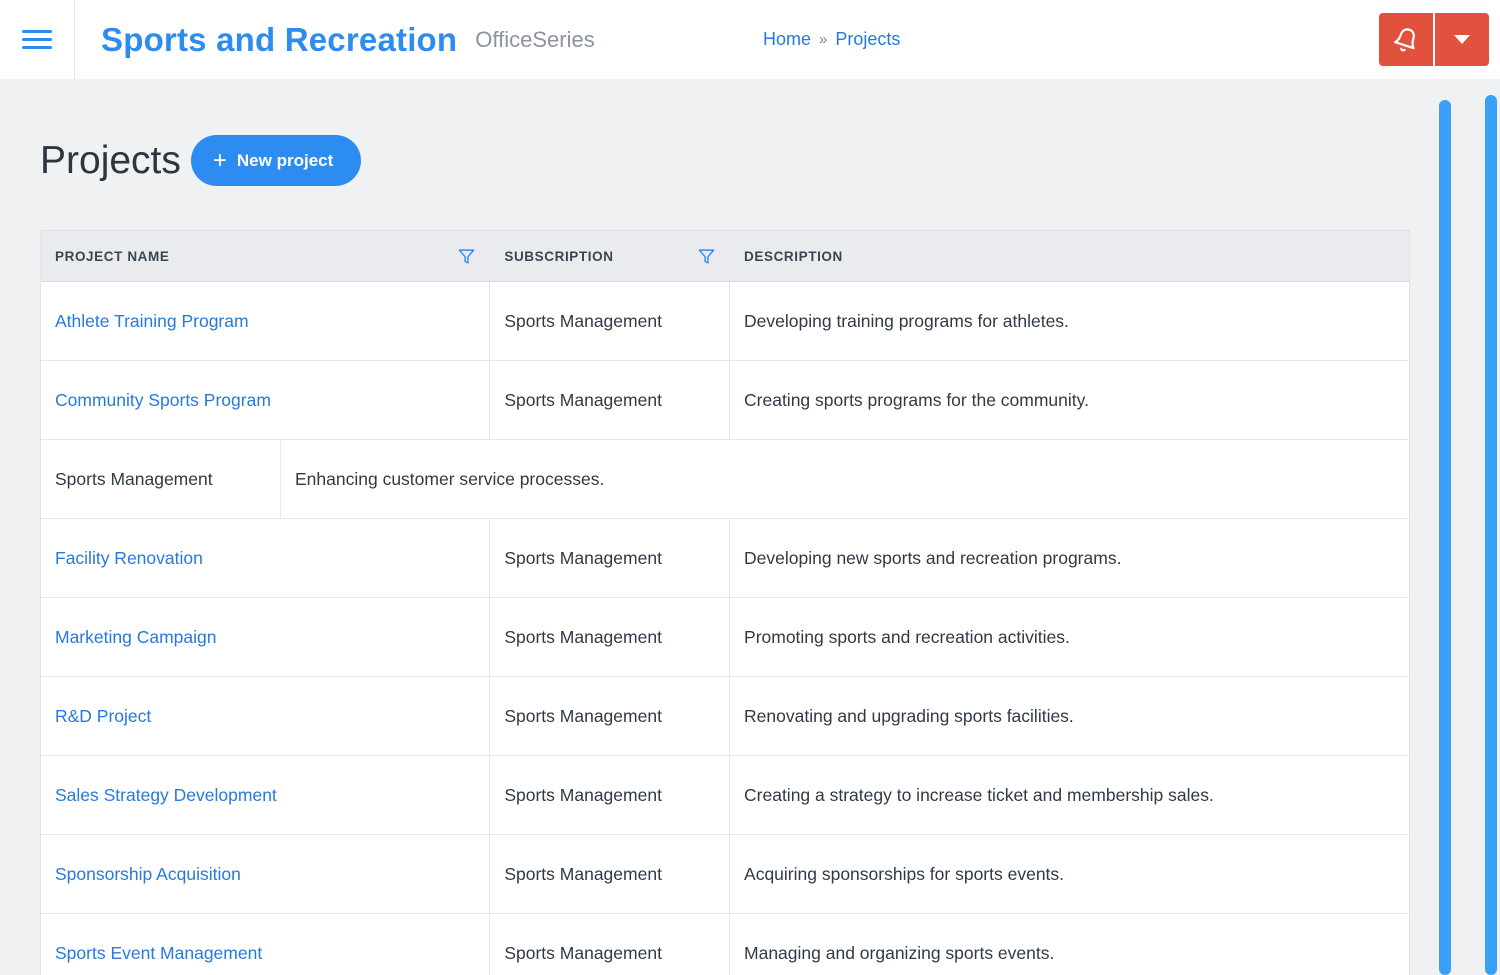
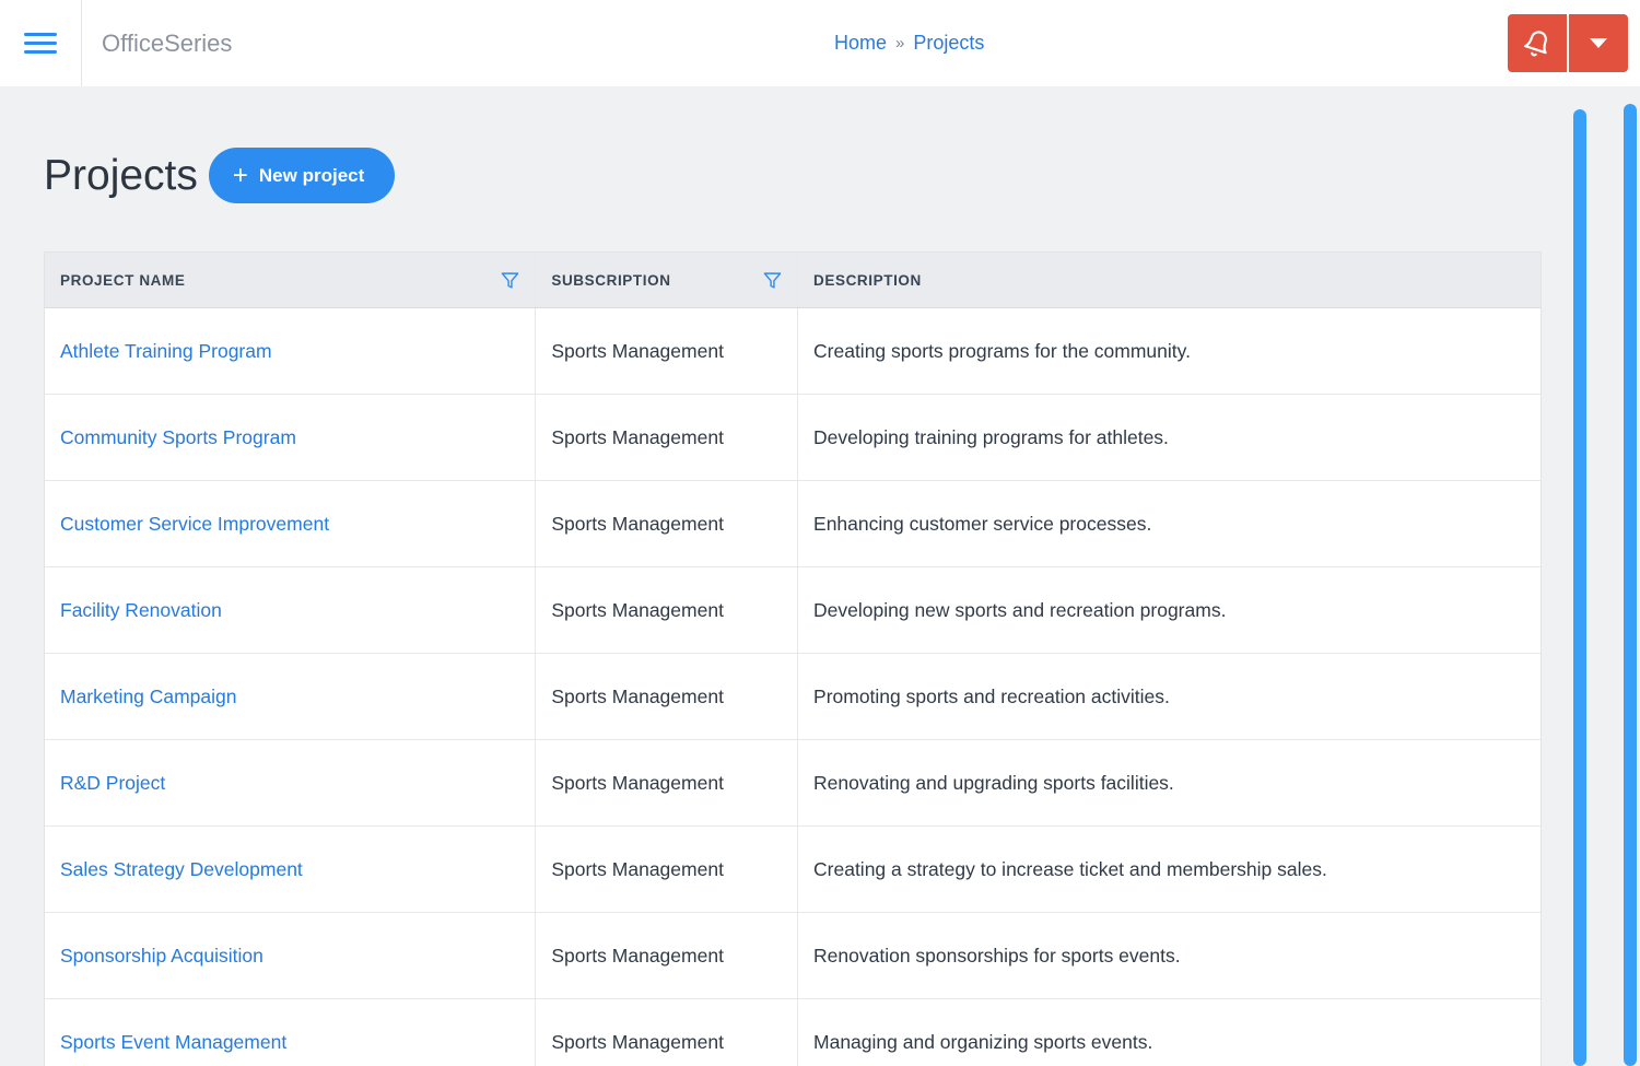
- Sports and Recreation
  OfficeSeries
  Home
  »
  Projects
  Projects
  +
  New project
  PROJECT NAME
  SUBSCRIPTION
  DESCRIPTION
  Athlete Training Program
  Sports Management
- Developing training programs for athletes.
+ Creating sports programs for the community.
  Community Sports Program
  Sports Management
- Creating sports programs for the community.
+ Developing training programs for athletes.
+ Customer Service Improvement
  Sports Management
  Enhancing customer service processes.
  Facility Renovation
  Sports Management
  Developing new sports and recreation programs.
  Marketing Campaign
  Sports Management
  Promoting sports and recreation activities.
  R&D Project
  Sports Management
  Renovating and upgrading sports facilities.
  Sales Strategy Development
  Sports Management
  Creating a strategy to increase ticket and membership sales.
  Sponsorship Acquisition
  Sports Management
- Acquiring sponsorships for sports events.
+ Renovation sponsorships for sports events.
  Sports Event Management
  Sports Management
  Managing and organizing sports events.
